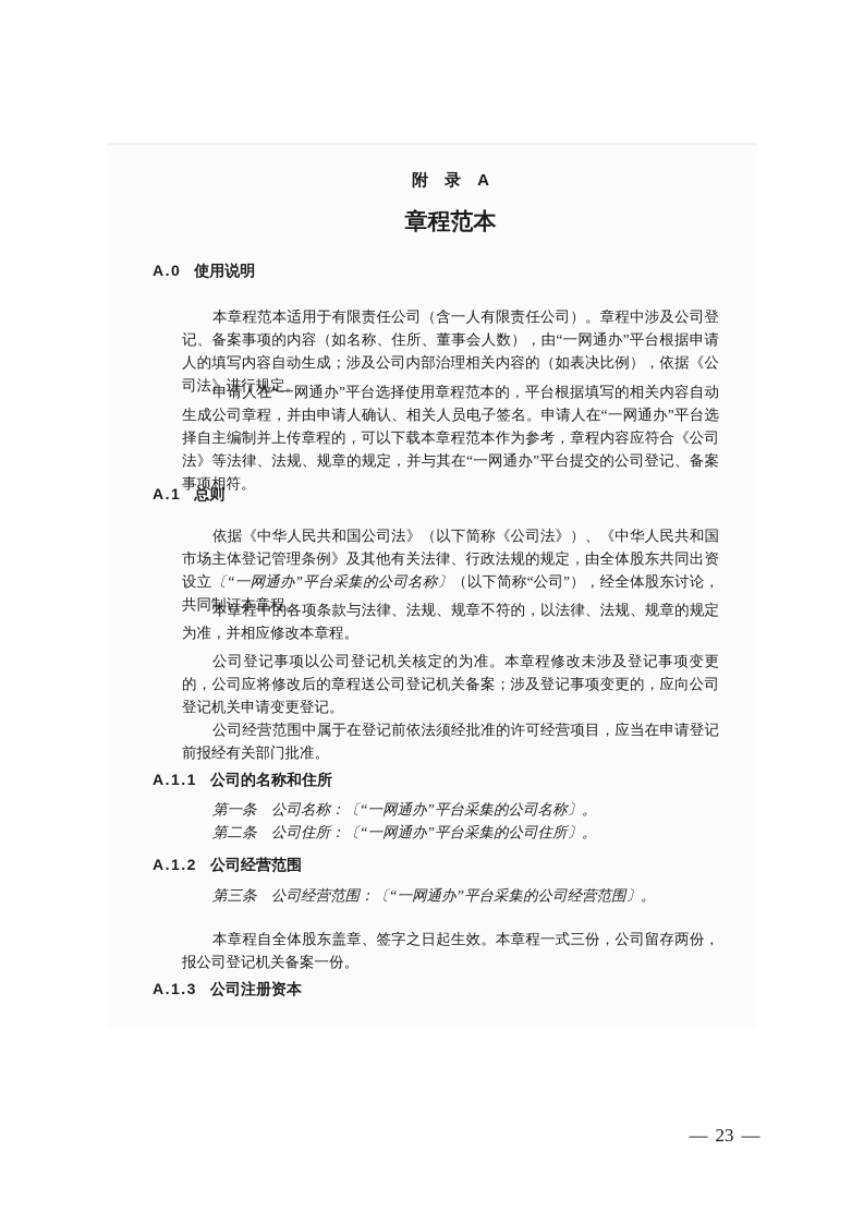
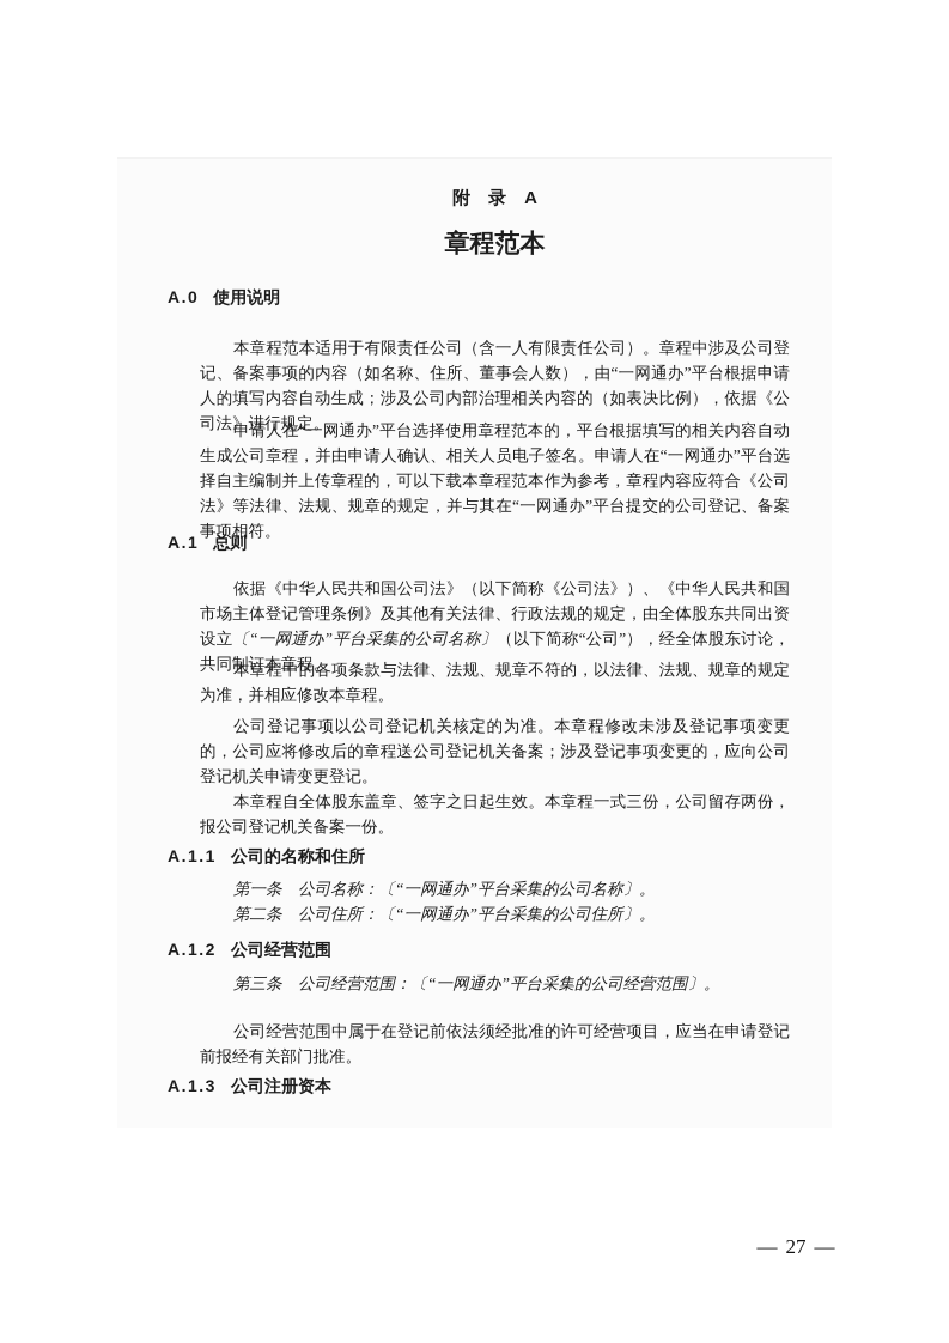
  附 录 A
  章程范本
  A.0 使用说明
  本章程范本适用于有限责任公司（含一人有限责任公司）。章程中涉及公司登记、备案事项的内容（如名称、住所、董事会人数），由“一网通办”平台根据申请人的填写内容自动生成；涉及公司内部治理相关内容的（如表决比例），依据《公司法》进行规定。
  申请人在“一网通办”平台选择使用章程范本的，平台根据填写的相关内容自动生成公司章程，并由申请人确认、相关人员电子签名。申请人在“一网通办”平台选择自主编制并上传章程的，可以下载本章程范本作为参考，章程内容应符合《公司法》等法律、法规、规章的规定，并与其在“一网通办”平台提交的公司登记、备案事项相符。
  A.1 总则
  依据《中华人民共和国公司法》（以下简称《公司法》）、《中华人民共和国市场主体登记管理条例》及其他有关法律、行政法规的规定，由全体股东共同出资设立〔“一网通办”平台采集的公司名称〕（以下简称“公司”），经全体股东讨论，共同制订本章程。
  本章程中的各项条款与法律、法规、规章不符的，以法律、法规、规章的规定为准，并相应修改本章程。
  公司登记事项以公司登记机关核定的为准。本章程修改未涉及登记事项变更的，公司应将修改后的章程送公司登记机关备案；涉及登记事项变更的，应向公司登记机关申请变更登记。
- 公司经营范围中属于在登记前依法须经批准的许可经营项目，应当在申请登记前报经有关部门批准。
+ 本章程自全体股东盖章、签字之日起生效。本章程一式三份，公司留存两份，报公司登记机关备案一份。
  A.1.1 公司的名称和住所
  第一条 公司名称：〔“一网通办”平台采集的公司名称〕。
  第二条 公司住所：〔“一网通办”平台采集的公司住所〕。
  A.1.2 公司经营范围
  第三条 公司经营范围：〔“一网通办”平台采集的公司经营范围〕。
- 本章程自全体股东盖章、签字之日起生效。本章程一式三份，公司留存两份，报公司登记机关备案一份。
+ 公司经营范围中属于在登记前依法须经批准的许可经营项目，应当在申请登记前报经有关部门批准。
  A.1.3 公司注册资本
- — 23 —
+ — 27 —
